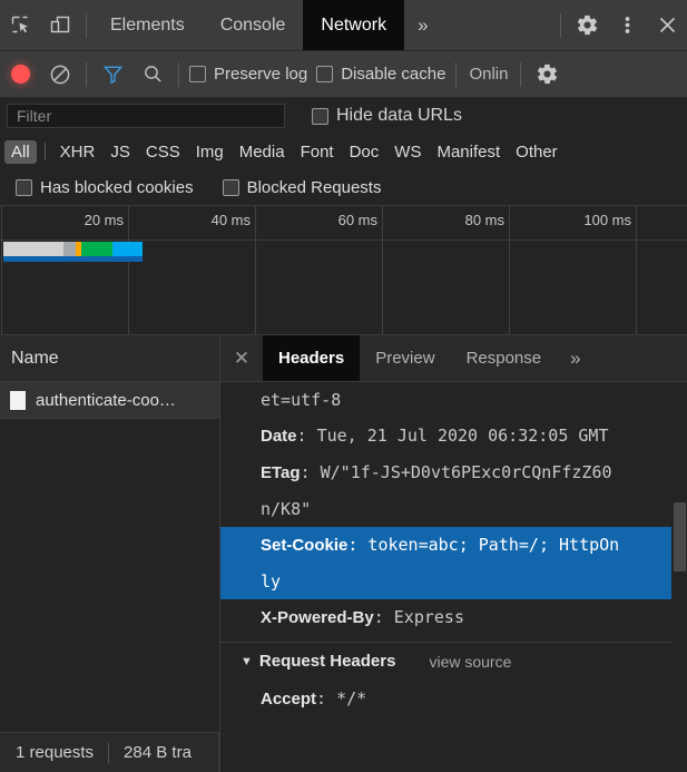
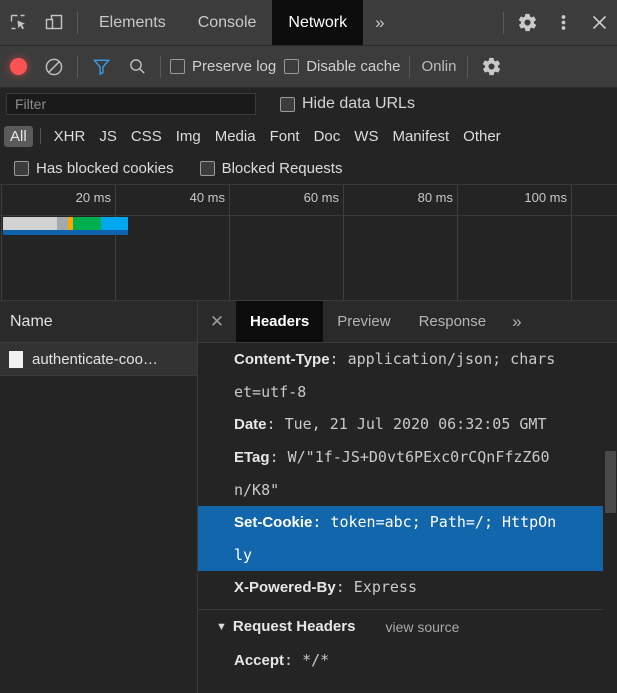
  Elements
  Console
  Network
  »
  Preserve log
  Disable cache
  Onlin
  Filter
  Hide data URLs
  All
  XHR
  JS
  CSS
  Img
  Media
  Font
  Doc
  WS
  Manifest
  Other
  Has blocked cookies
  Blocked Requests
  20 ms
  40 ms
  60 ms
  80 ms
  100 ms
  Name
  authenticate-coo…
  ✕
  Headers
  Preview
  Response
  »
+ Content-Type: application/json; chars
  et=utf-8
  Date: Tue, 21 Jul 2020 06:32:05 GMT
  ETag: W/"1f-JS+D0vt6PExc0rCQnFfzZ60
  n/K8"
  Set-Cookie: token=abc; Path=/; HttpOn
  ly
  X-Powered-By: Express
  ▼
  Request Headers
  view source
  Accept: */*
- 1 requests
- 284 B tra
